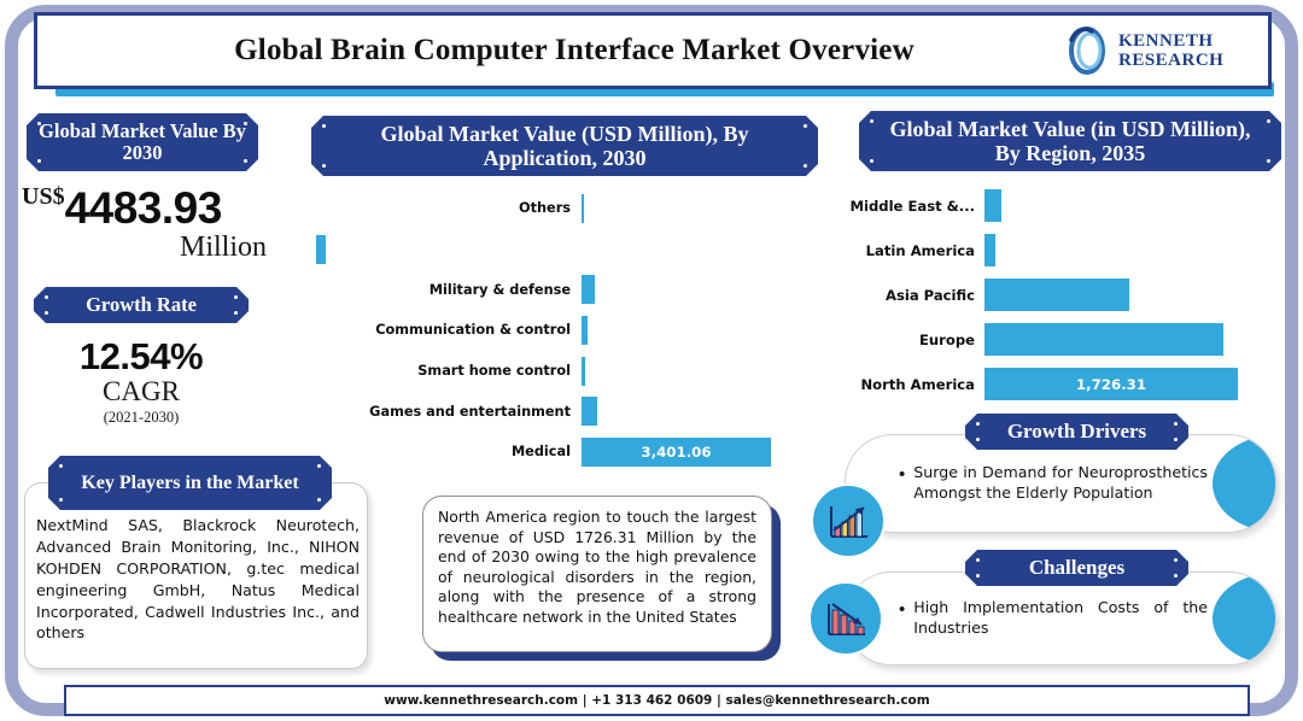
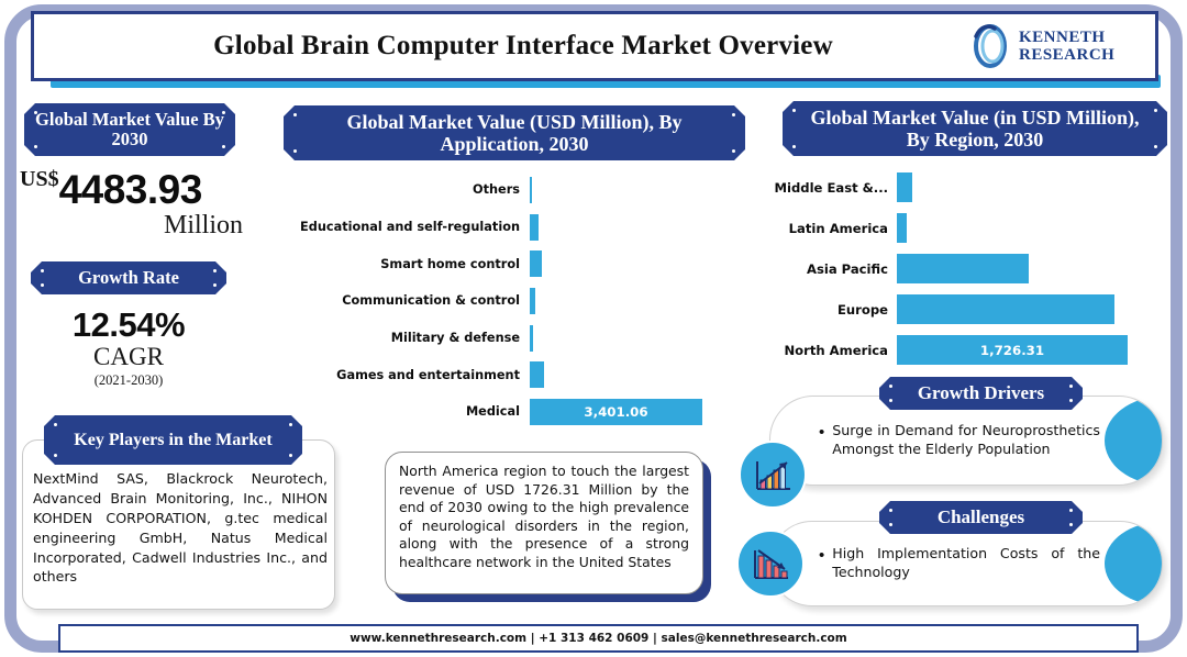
  Global Brain Computer Interface Market Overview
  KENNETH
  RESEARCH
  Global Market Value By 2030
  US$4483.93
  Million
  Growth Rate
  12.54%
  CAGR
  (2021-2030)
  Key Players in the Market
  NextMind SAS, Blackrock Neurotech, Advanced Brain Monitoring, Inc., NIHON KOHDEN CORPORATION, g.tec medical engineering GmbH, Natus Medical Incorporated, Cadwell Industries Inc., and others
  Global Market Value (USD Million), By Application, 2030
  Others
+ Educational and self-regulation
- Military & defense
+ Smart home control
  Communication & control
- Smart home control
+ Military & defense
  Games and entertainment
  Medical
  3,401.06
- Global Market Value (in USD Million), By Region, 2035
+ Global Market Value (in USD Million), By Region, 2030
  Middle East &...
  Latin America
  Asia Pacific
  Europe
  North America
  1,726.31
  North America region to touch the largest revenue of USD 1726.31 Million by the end of 2030 owing to the high prevalence of neurological disorders in the region, along with the presence of a strong healthcare network in the United States
  •
  Surge in Demand for Neuroprosthetics Amongst the Elderly Population
  Growth Drivers
  •
- High Implementation Costs of the Industries
+ High Implementation Costs of the Technology
  Challenges
  www.kennethresearch.com | +1 313 462 0609 | sales@kennethresearch.com
